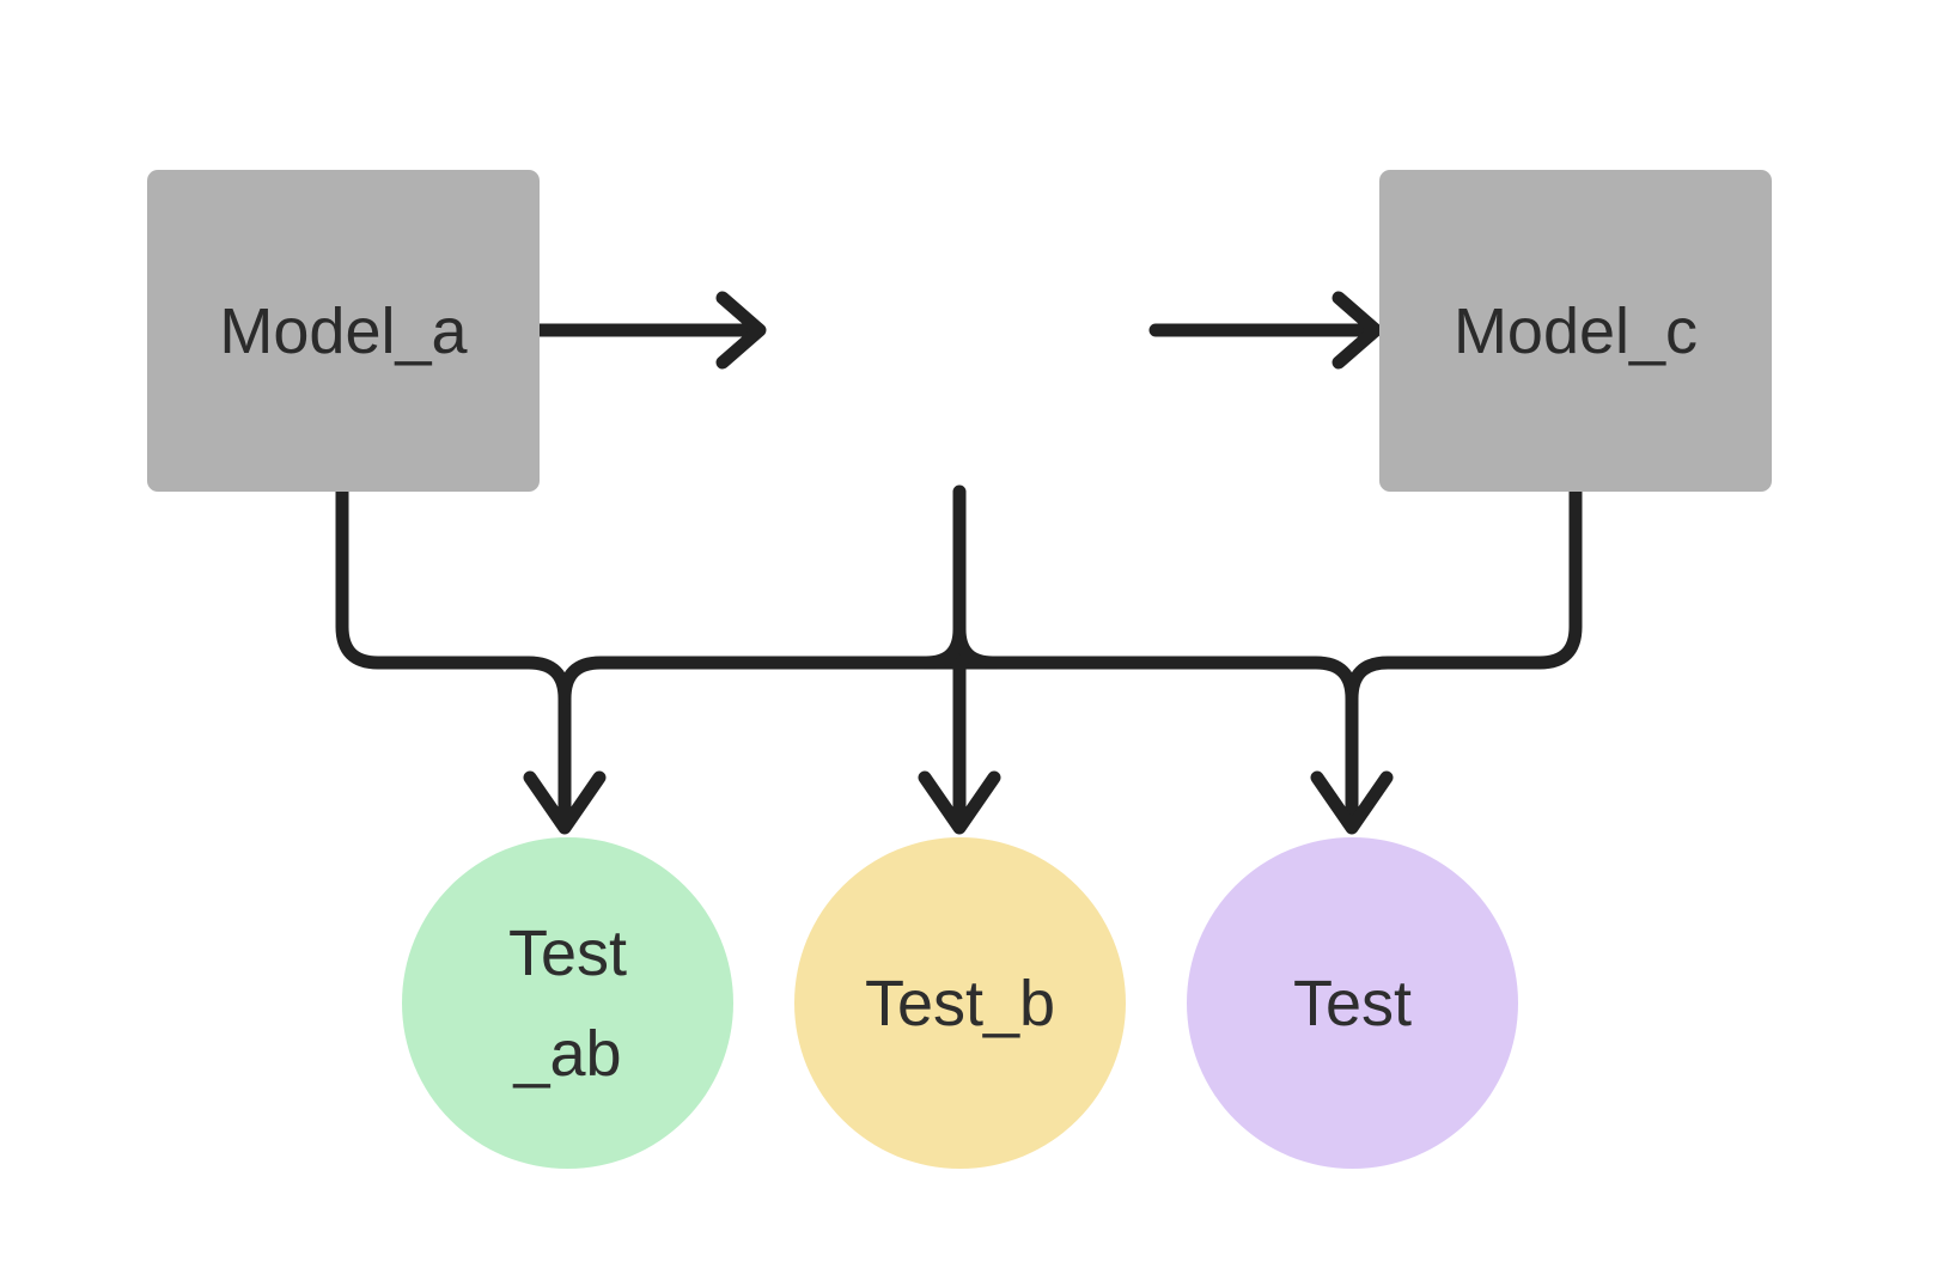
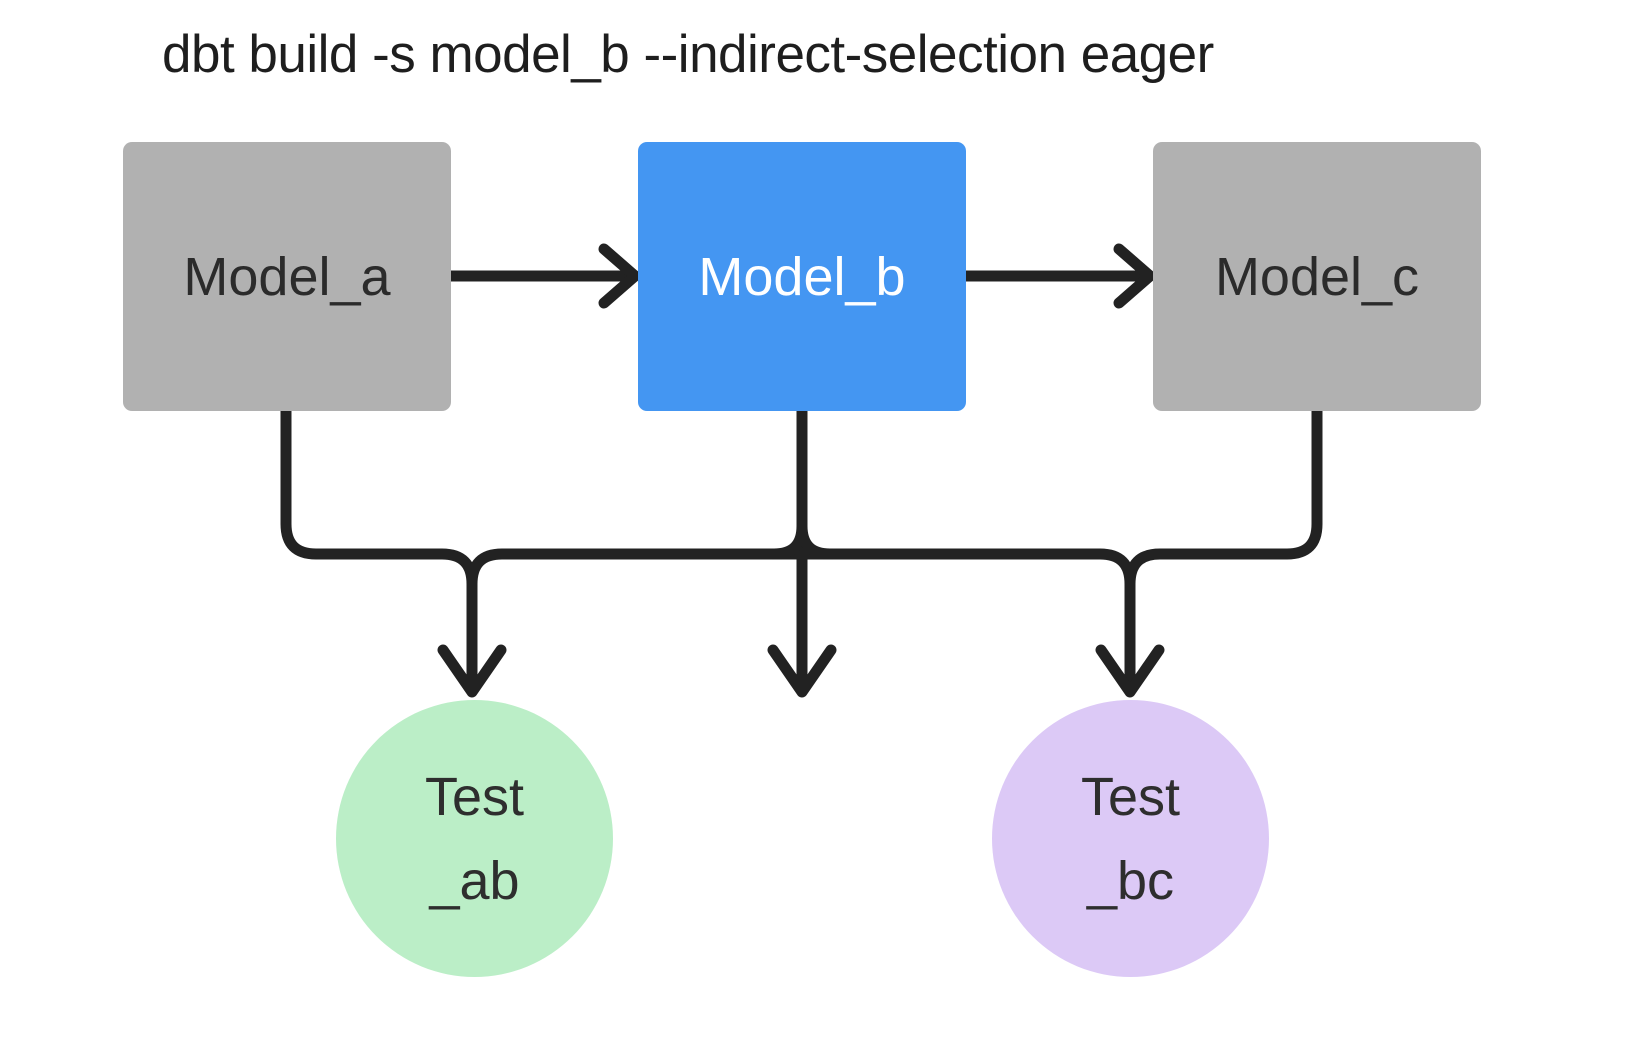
+ dbt build -s model_b --indirect-selection eager
  Model_a
+ Model_b
  Model_c
  Test
  _ab
- Test_b
  Test
+ _bc
